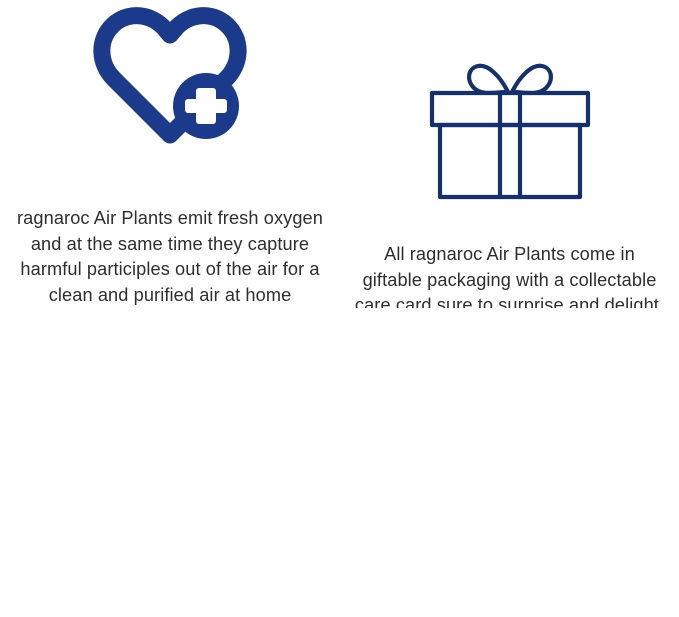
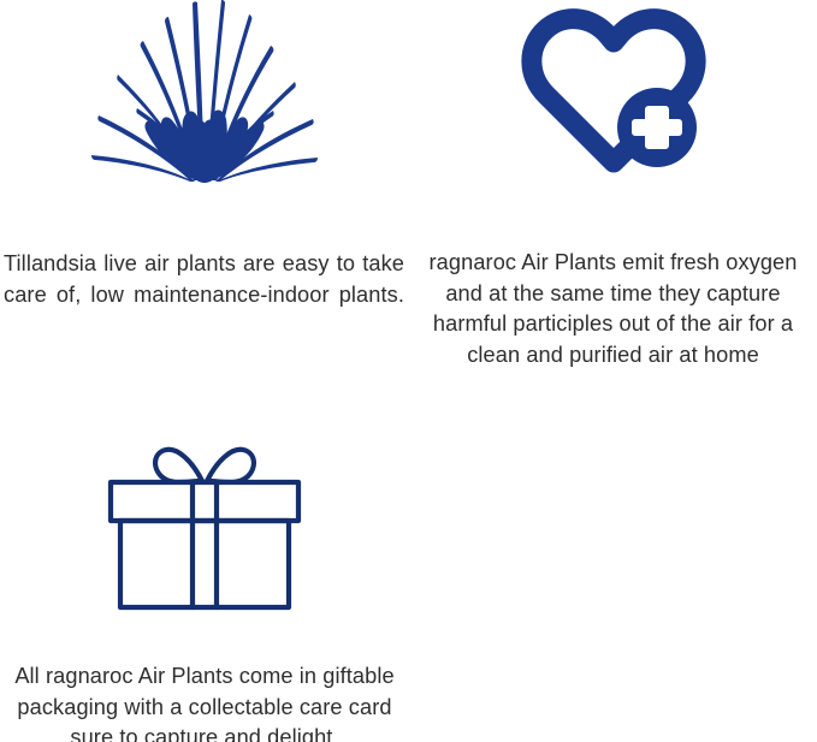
+ Tillandsia live air plants are easy to take care of, low maintenance-indoor plants.
  ragnaroc Air Plants emit fresh oxygen and at the same time they capture harmful participles out of the air for a clean and purified air at home
- All ragnaroc Air Plants come in giftable packaging with a collectable care card sure to surprise and delight.
+ All ragnaroc Air Plants come in giftable packaging with a collectable care card sure to capture and delight.
